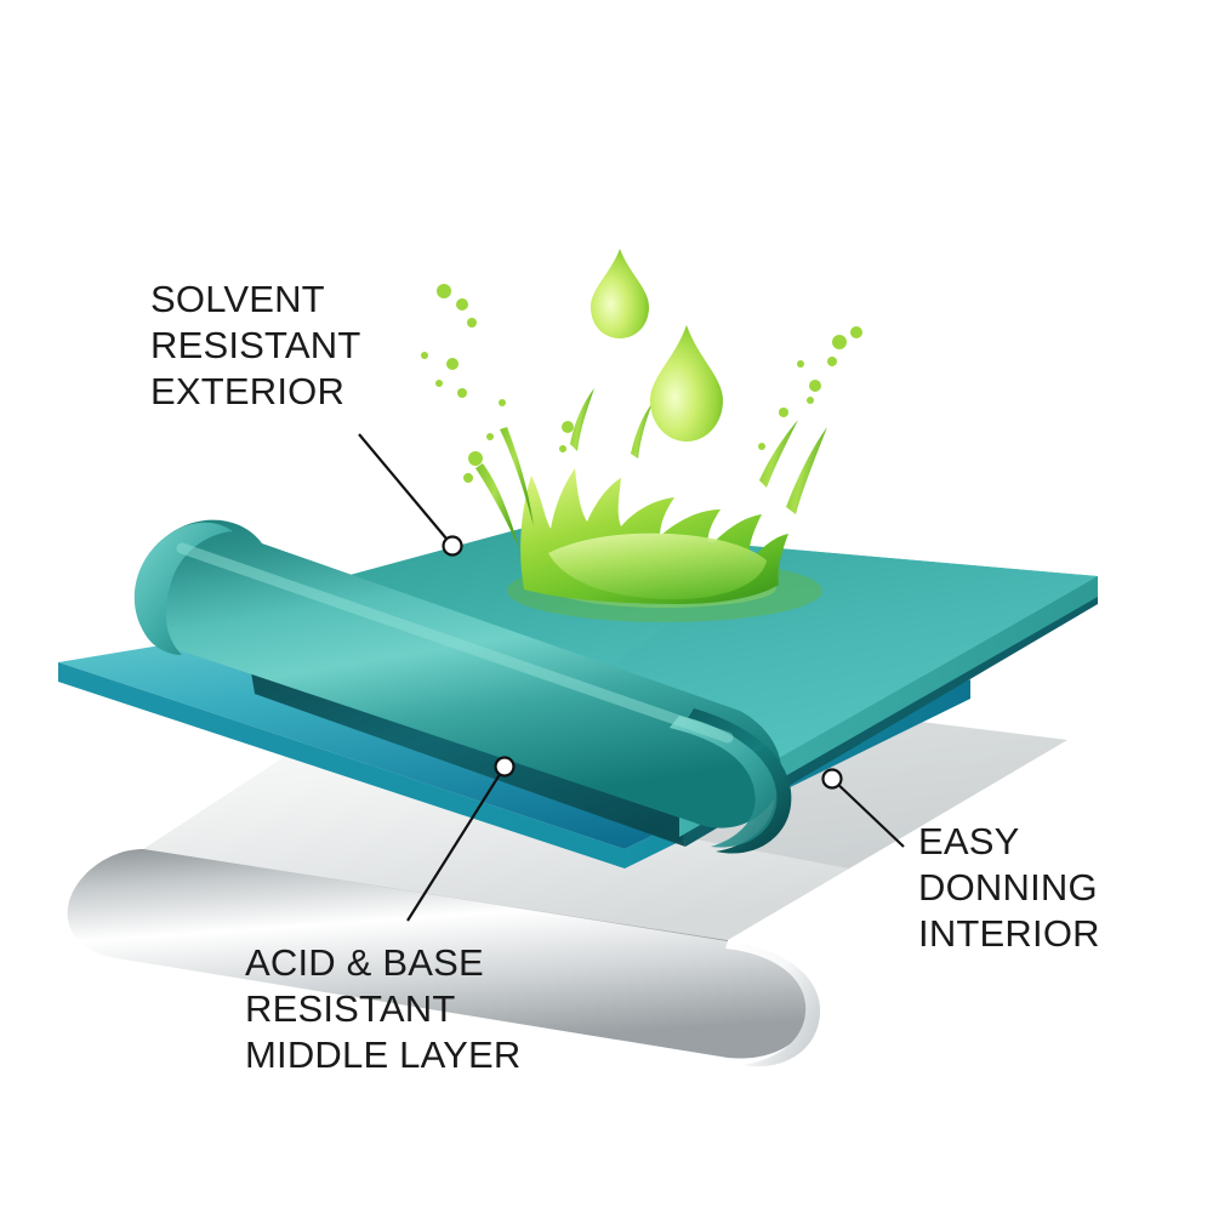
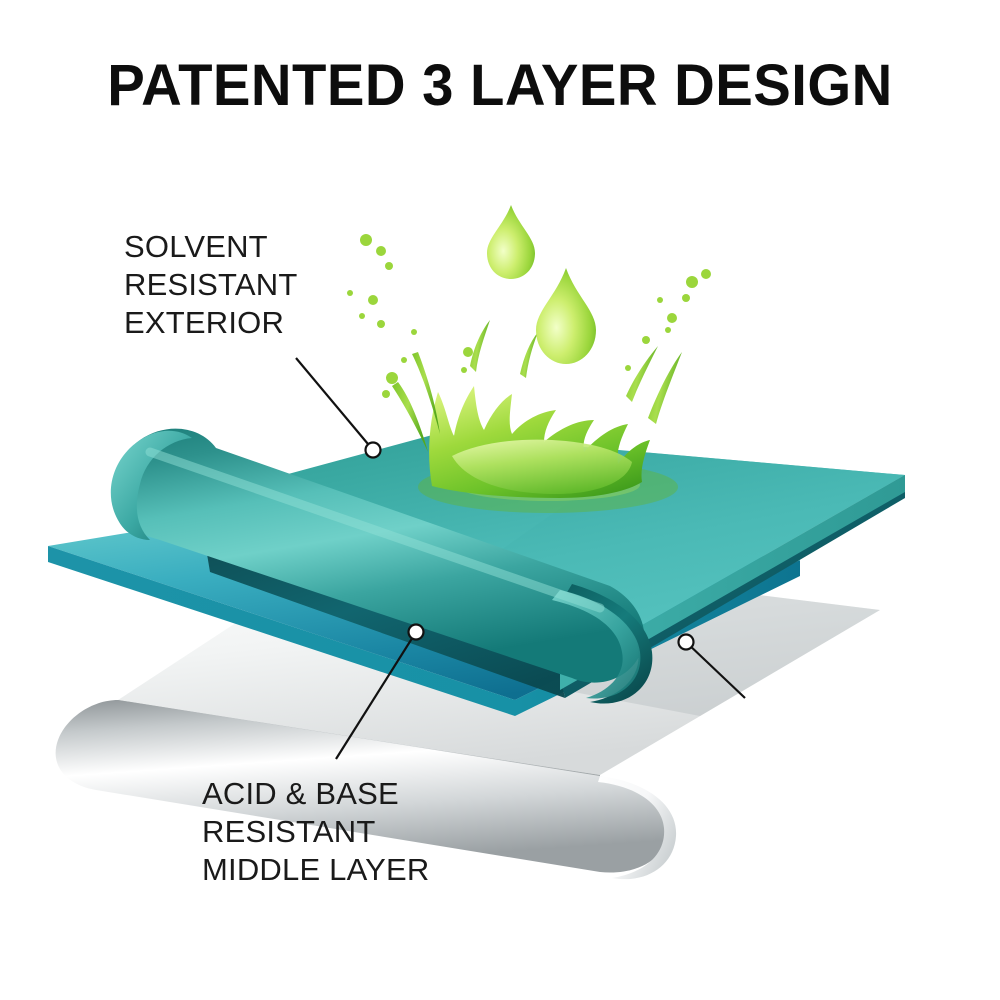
+ PATENTED 3 LAYER DESIGN
  SOLVENT
  RESISTANT
  EXTERIOR
  ACID & BASE
  RESISTANT
  MIDDLE LAYER
- EASY
- DONNING
- INTERIOR
